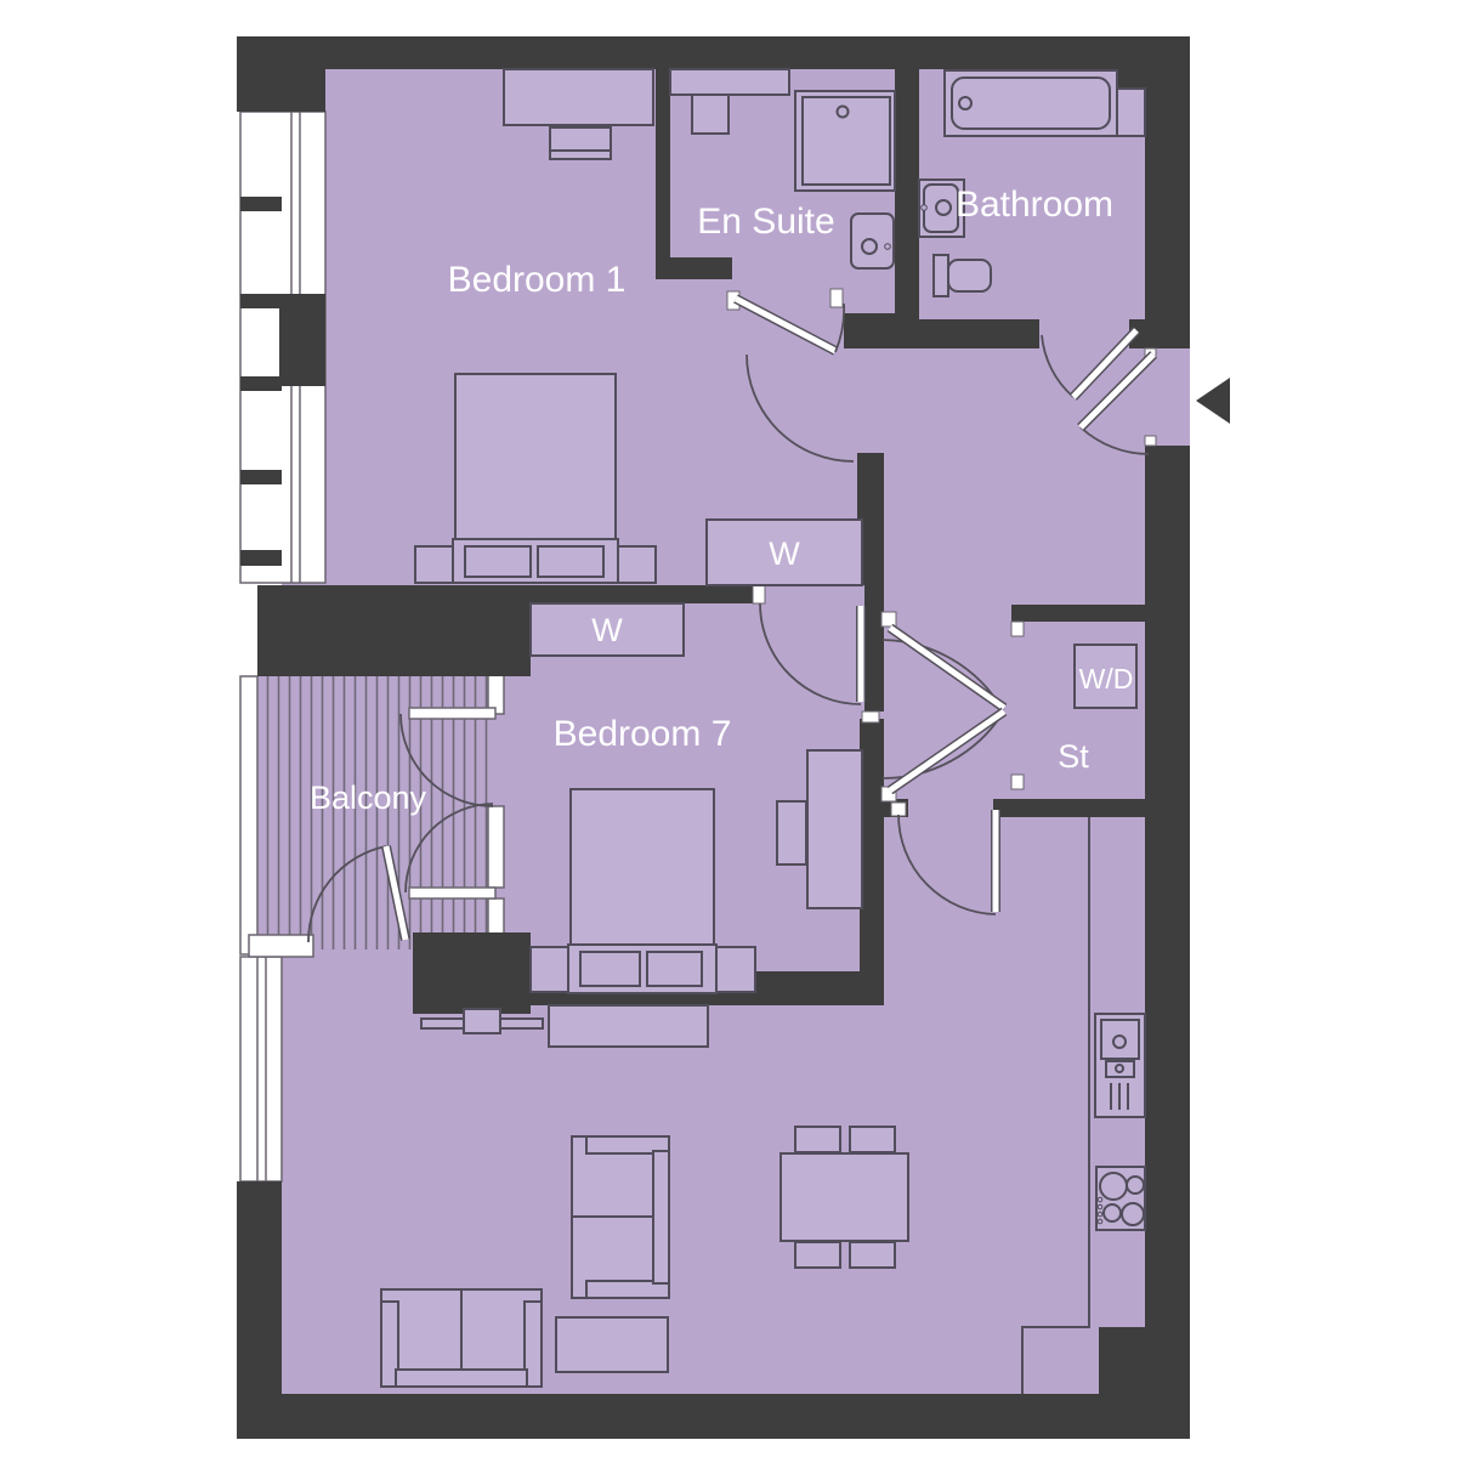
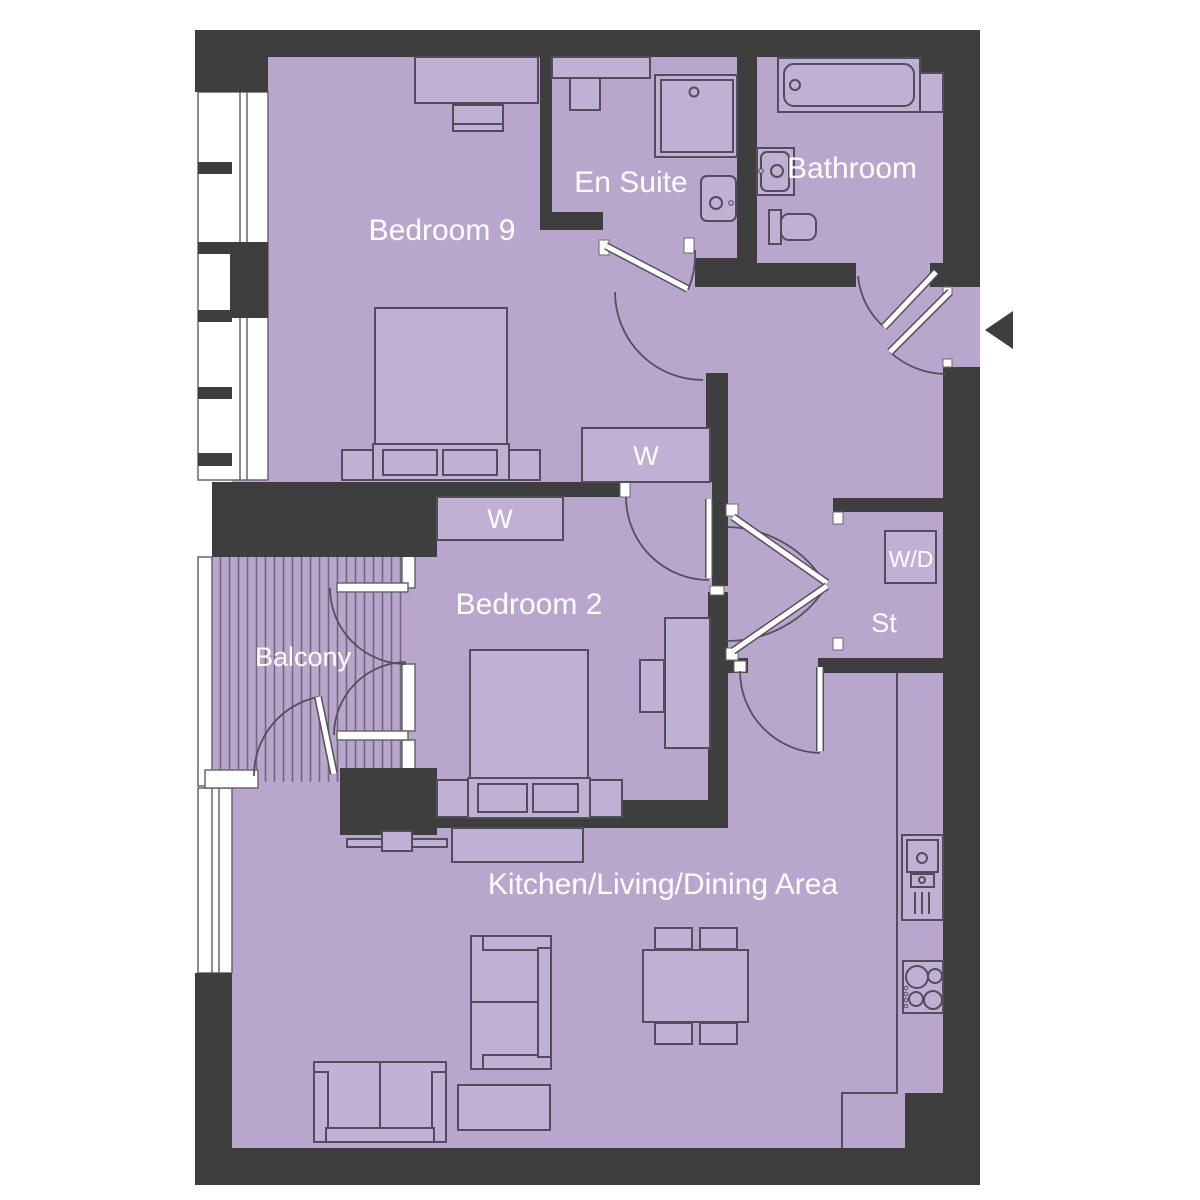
- Bedroom 1
+ Bedroom 9
  En Suite
  Bathroom
  W
  W
  W/D
  St
- Bedroom 7
+ Bedroom 2
  Balcony
+ Kitchen/Living/Dining Area
